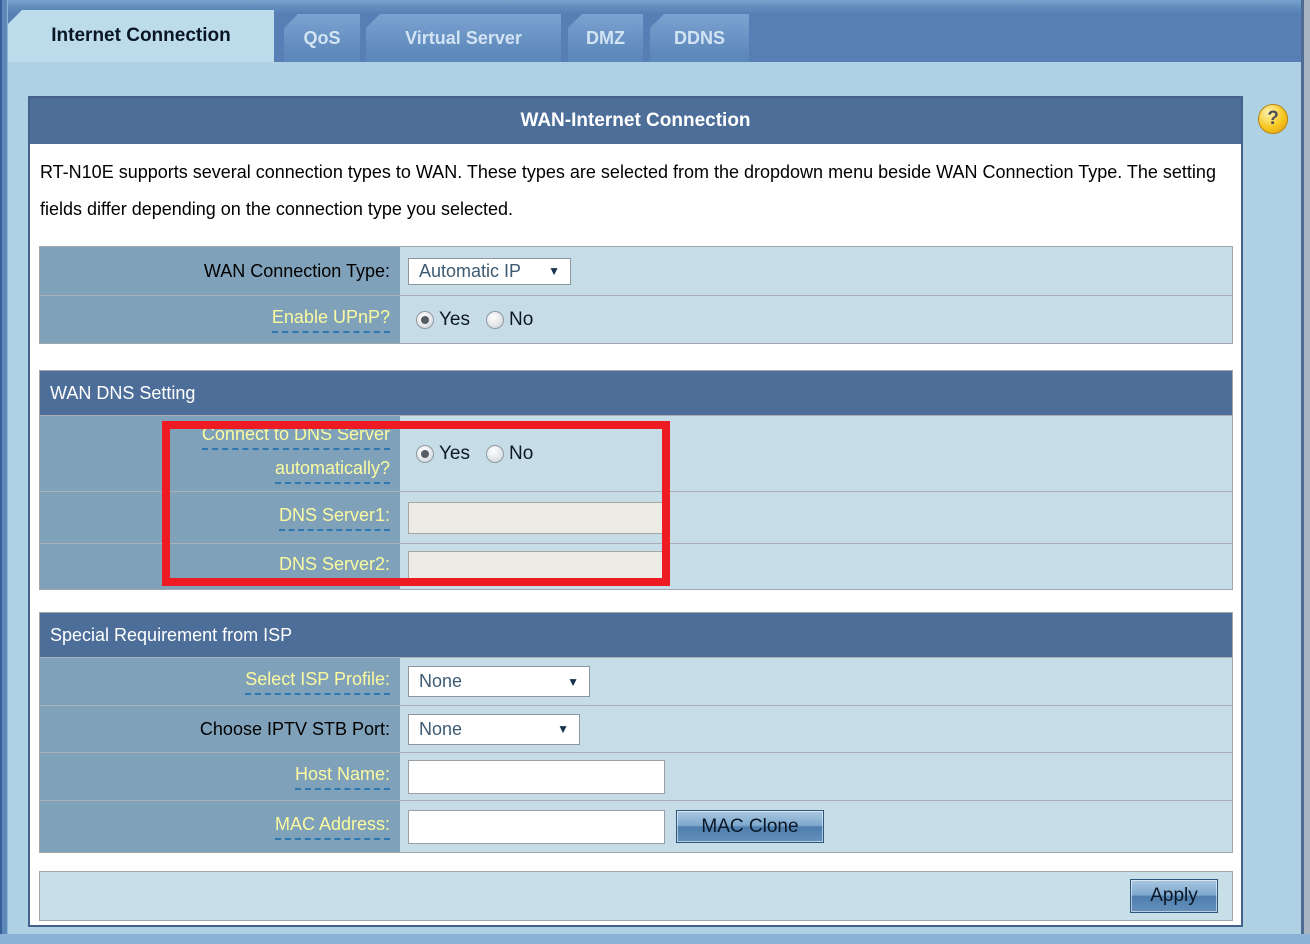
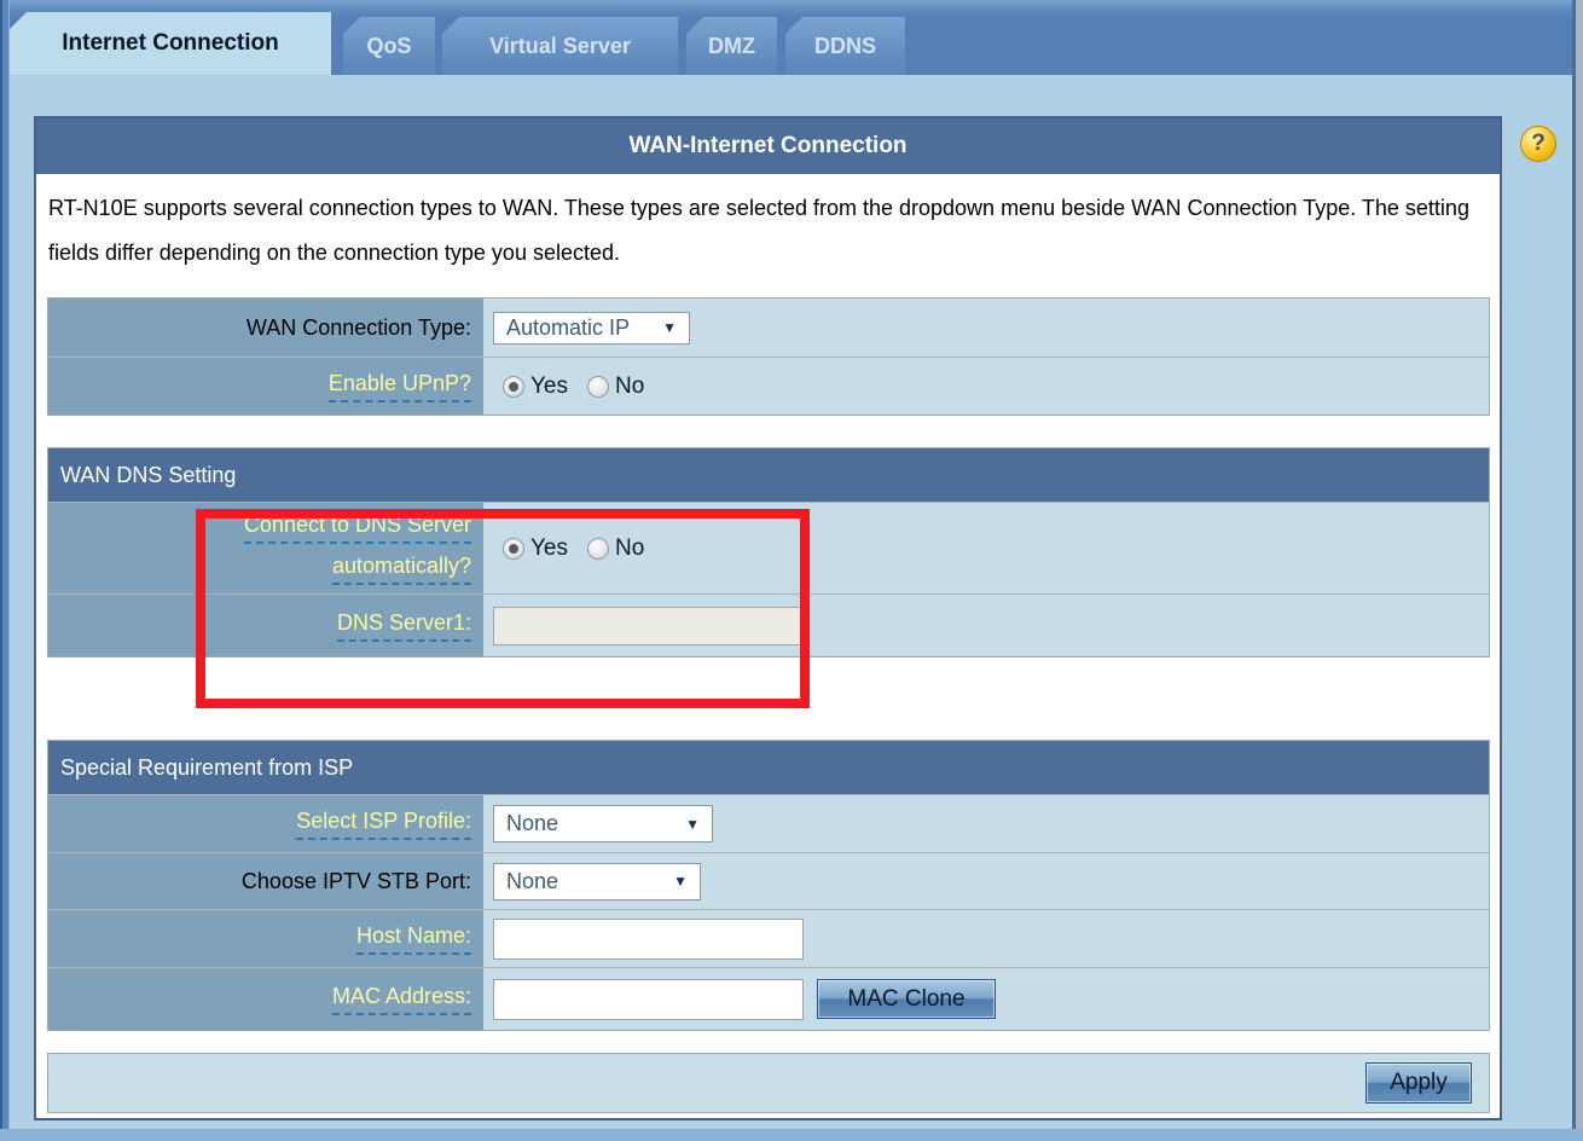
  Internet Connection
  QoS
  Virtual Server
  DMZ
  DDNS
  ?
  WAN-Internet Connection
  RT-N10E supports several connection types to WAN. These types are selected from the dropdown menu beside WAN Connection Type. The setting fields differ depending on the connection type you selected.
  WAN Connection Type:
  Automatic IP
  ▼
  Enable UPnP?
  Yes
  No
  WAN DNS Setting
  Connect to DNS Server
  automatically?
  Yes
  No
  DNS Server1:
- DNS Server2:
  Special Requirement from ISP
  Select ISP Profile:
  None
  ▼
  Choose IPTV STB Port:
  None
  ▼
  Host Name:
  MAC Address:
  MAC Clone
  Apply
